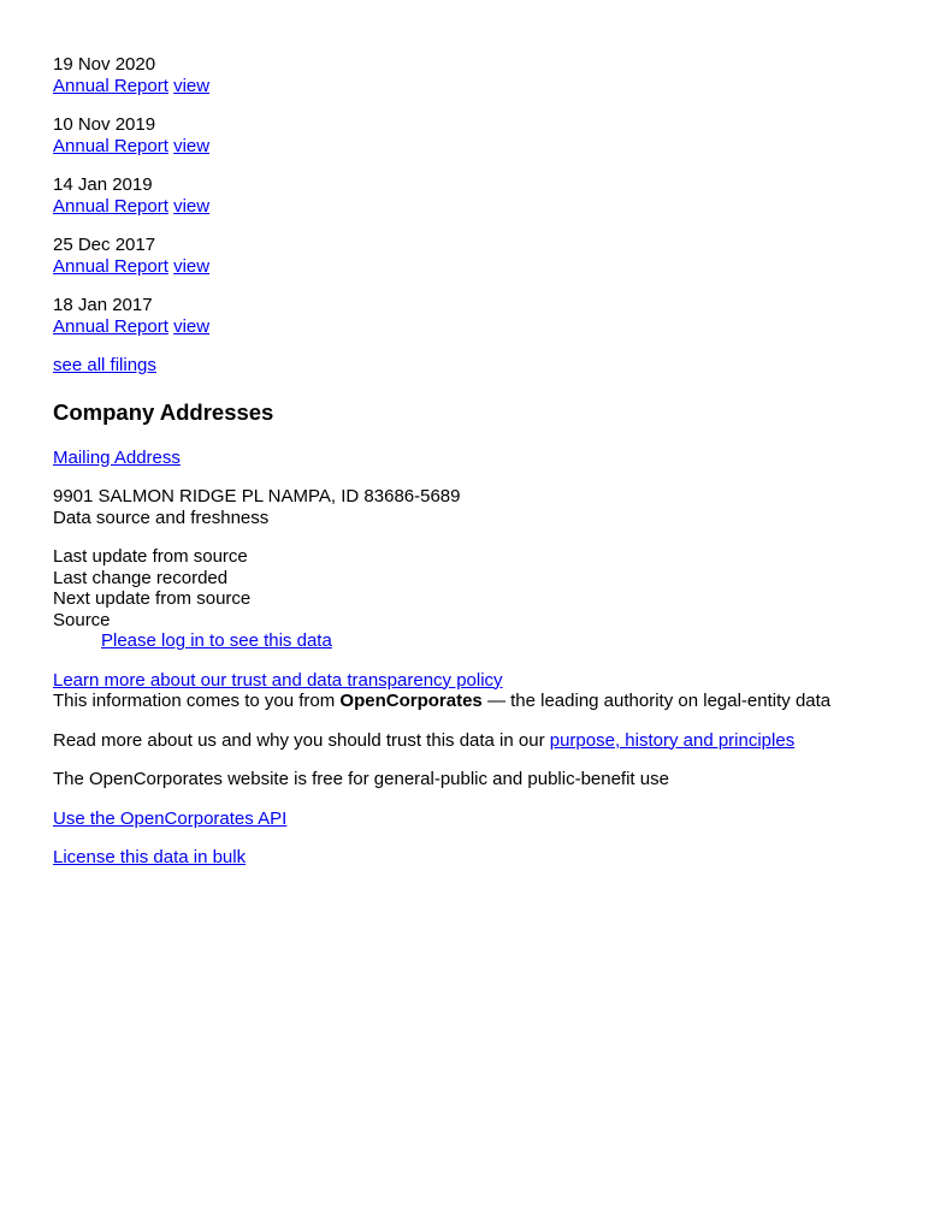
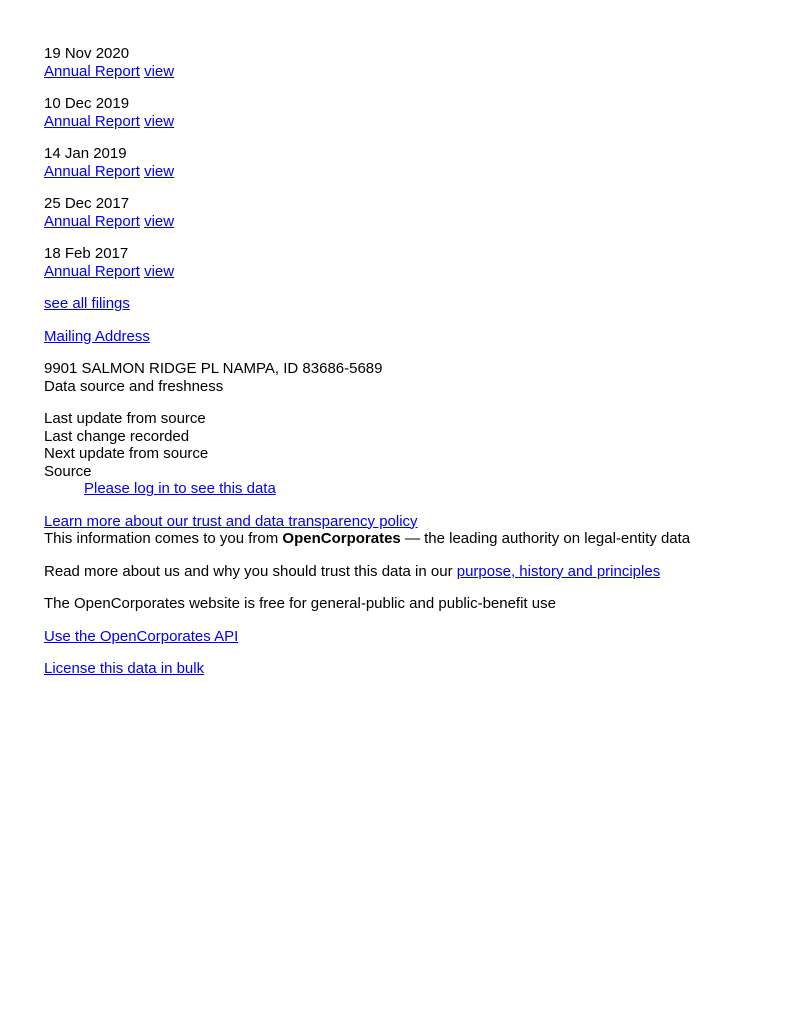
  19 Nov 2020
  Annual Report view
- 10 Nov 2019
+ 10 Dec 2019
  Annual Report view
  14 Jan 2019
  Annual Report view
  25 Dec 2017
  Annual Report view
- 18 Jan 2017
+ 18 Feb 2017
  Annual Report view
  see all filings
- Company Addresses
  Mailing Address
  9901 SALMON RIDGE PL NAMPA, ID 83686-5689
  Data source and freshness
  Last update from source
  Last change recorded
  Next update from source
  Source
  Please log in to see this data
  Learn more about our trust and data transparency policy
  This information comes to you from OpenCorporates — the leading authority on legal-entity data
  Read more about us and why you should trust this data in our purpose, history and principles
  The OpenCorporates website is free for general-public and public-benefit use
  Use the OpenCorporates API
  License this data in bulk
